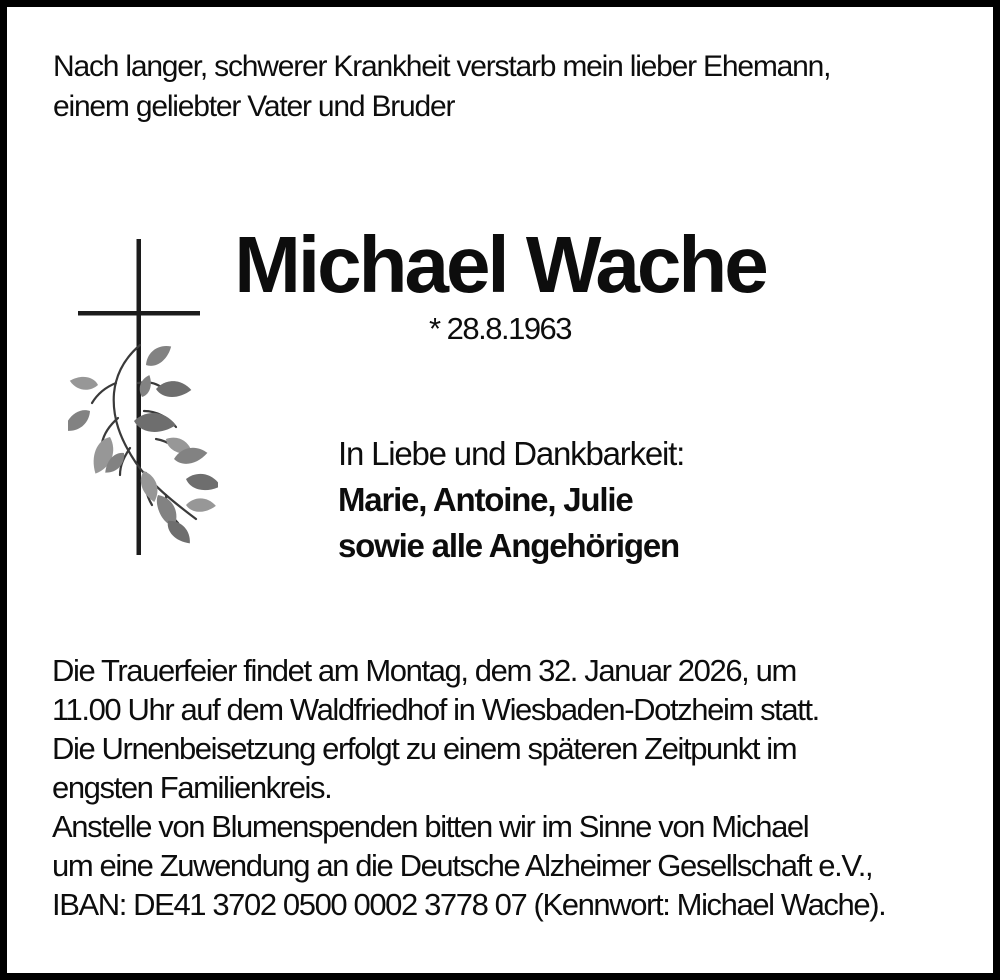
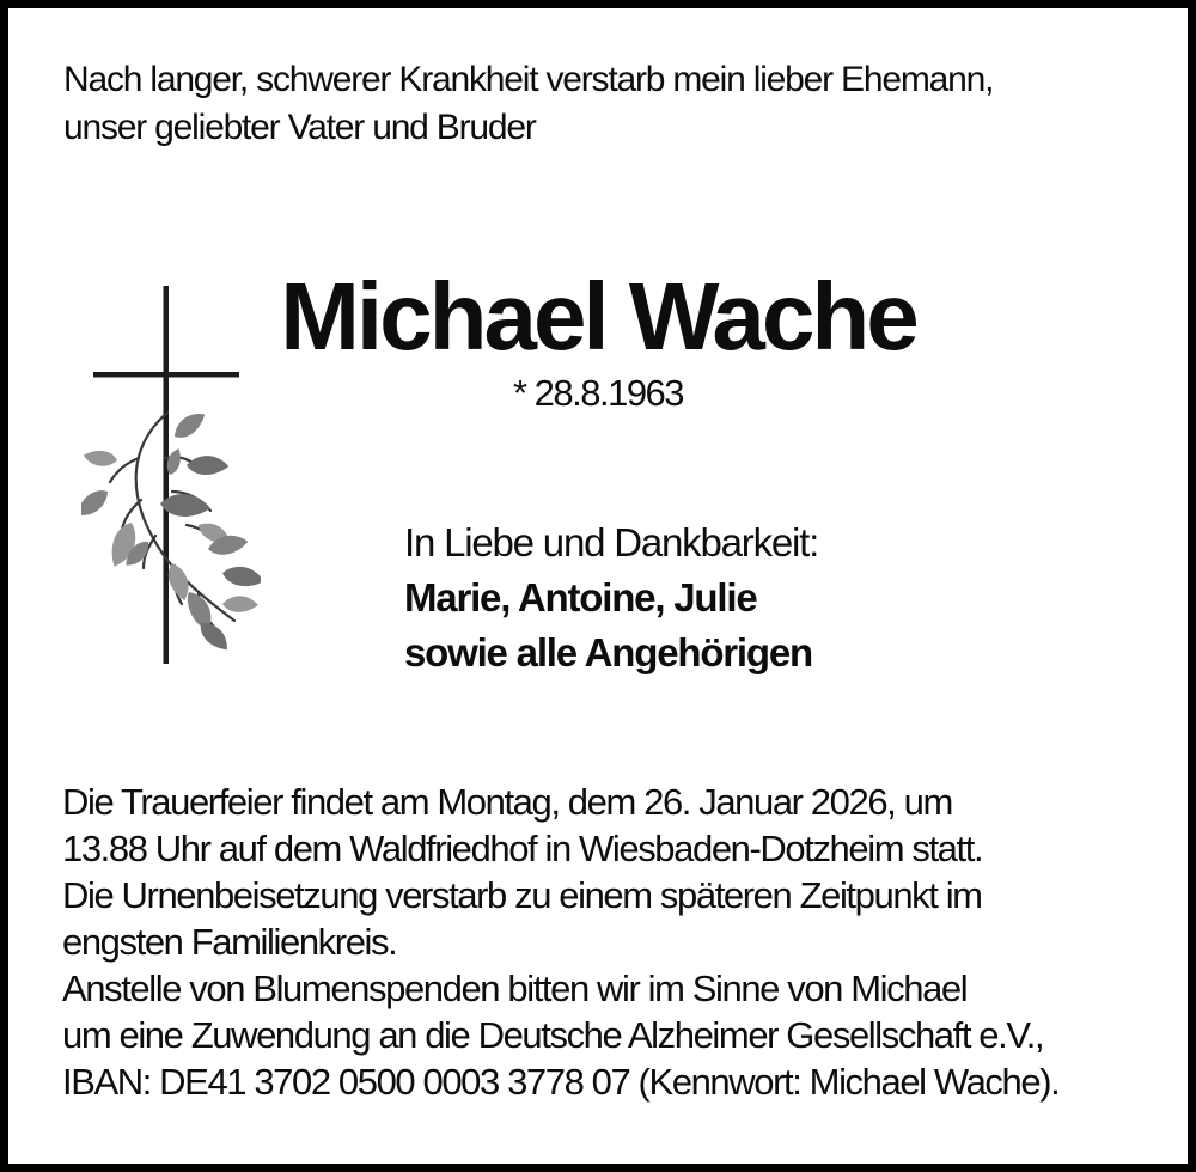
  Nach langer, schwerer Krankheit verstarb mein lieber Ehemann,
- einem geliebter Vater und Bruder
+ unser geliebter Vater und Bruder
  Michael Wache
  * 28.8.1963
  In Liebe und Dankbarkeit:
  Marie, Antoine, Julie
  sowie alle Angehörigen
- Die Trauerfeier findet am Montag, dem 32. Januar 2026, um
+ Die Trauerfeier findet am Montag, dem 26. Januar 2026, um
- 11.00 Uhr auf dem Waldfriedhof in Wiesbaden-Dotzheim statt.
+ 13.88 Uhr auf dem Waldfriedhof in Wiesbaden-Dotzheim statt.
- Die Urnenbeisetzung erfolgt zu einem späteren Zeitpunkt im
+ Die Urnenbeisetzung verstarb zu einem späteren Zeitpunkt im
  engsten Familienkreis.
  Anstelle von Blumenspenden bitten wir im Sinne von Michael
  um eine Zuwendung an die Deutsche Alzheimer Gesellschaft e.V.,
- IBAN: DE41 3702 0500 0002 3778 07 (Kennwort: Michael Wache).
+ IBAN: DE41 3702 0500 0003 3778 07 (Kennwort: Michael Wache).
